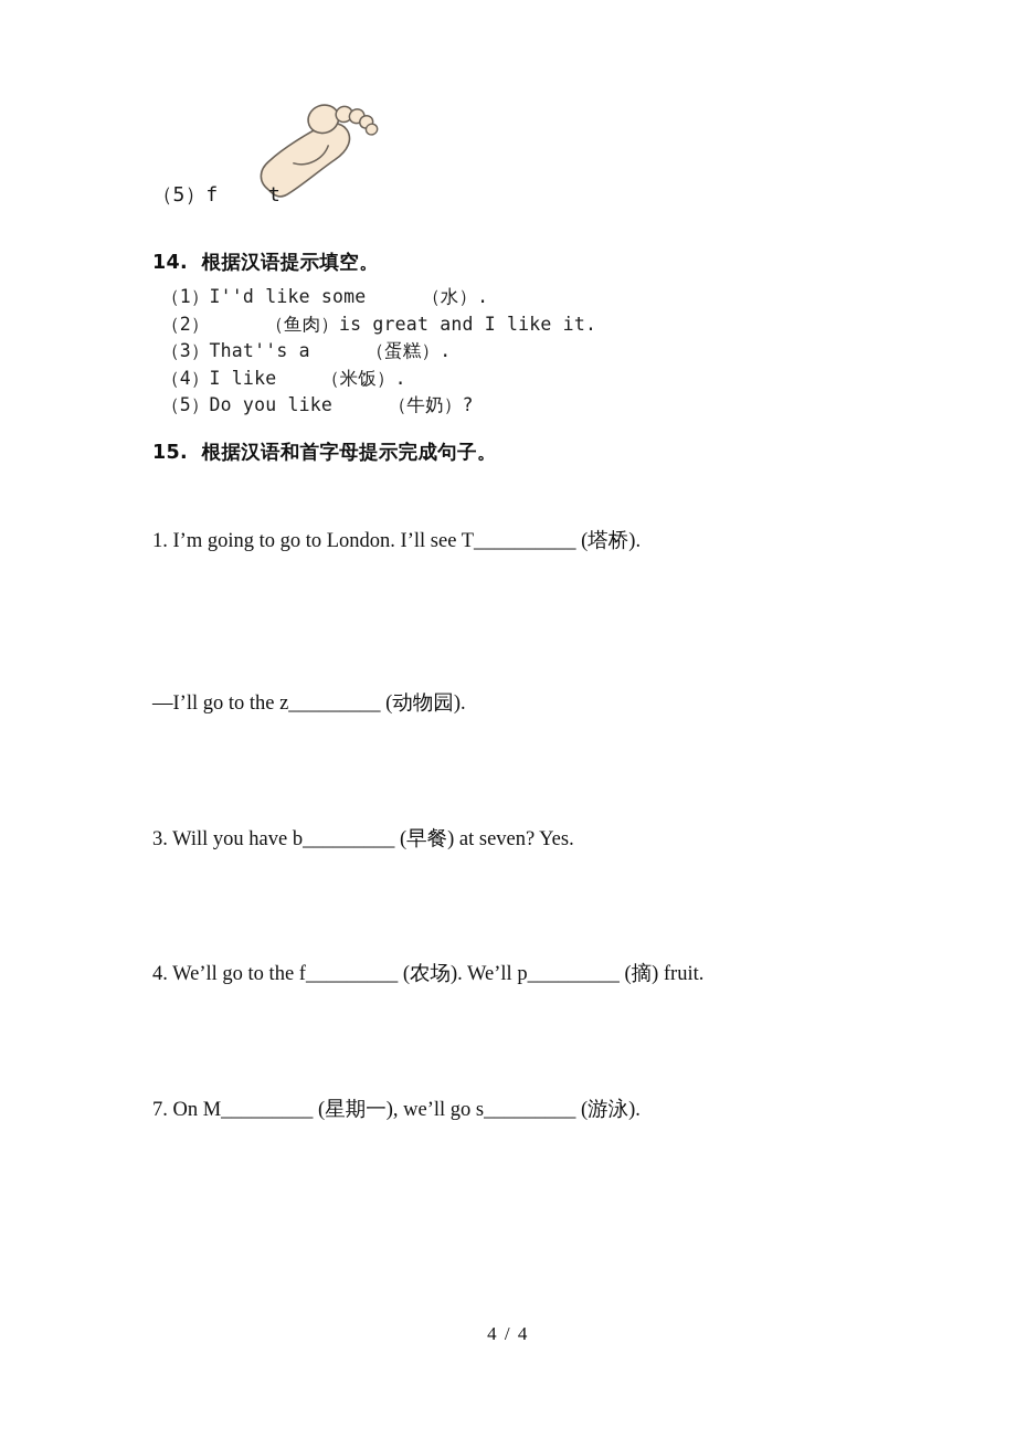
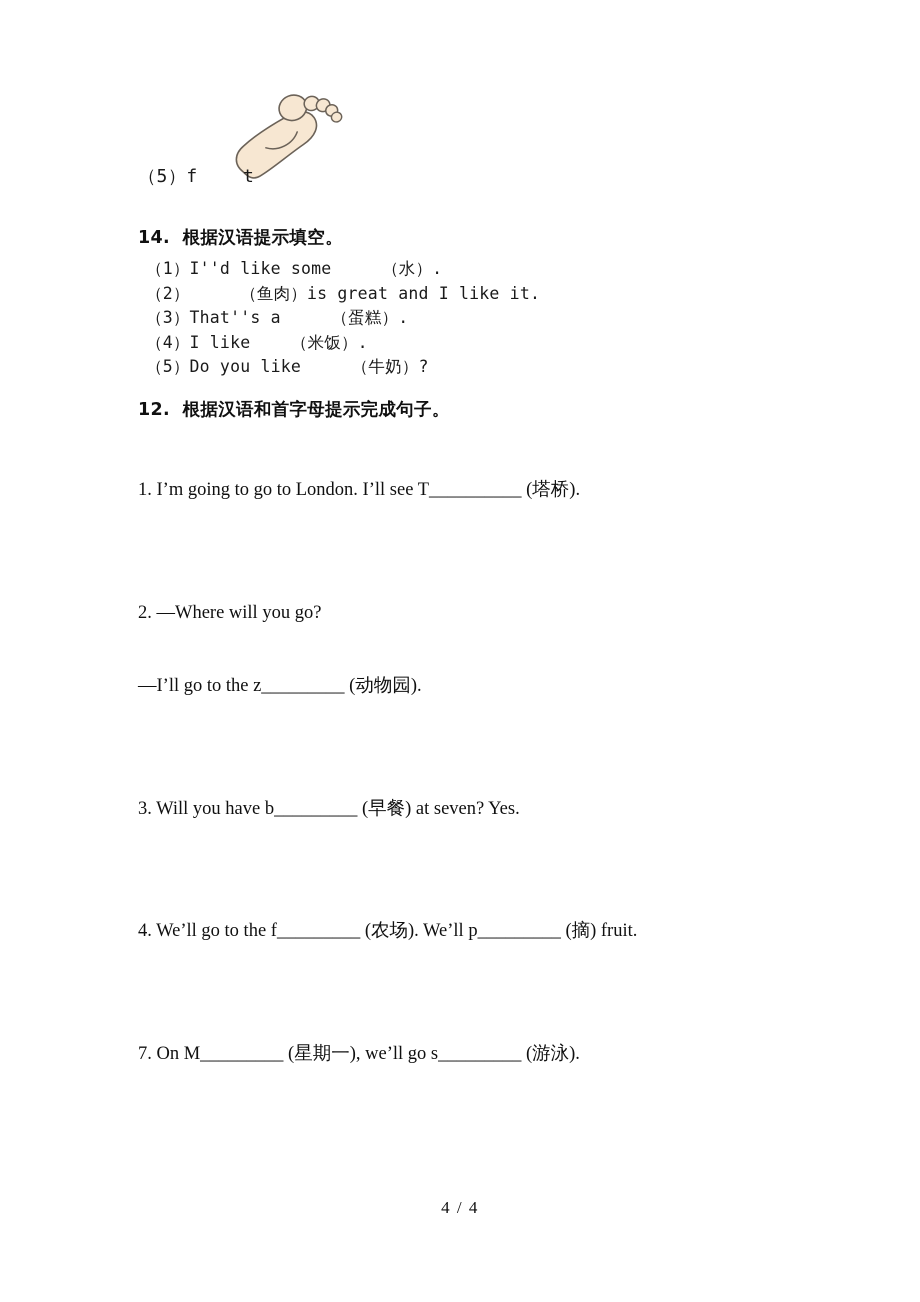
  （5）f t
  14. 根据汉语提示填空。
  （1）I''d like some （水）.
  （2） （鱼肉）is great and I like it.
  （3）That''s a （蛋糕）.
  （4）I like （米饭）.
  （5）Do you like （牛奶）?
- 15. 根据汉语和首字母提示完成句子。
+ 12. 根据汉语和首字母提示完成句子。
  1. I’m going to go to London. I’ll see T__________ (塔桥).
+ 2. —Where will you go?
  —I’ll go to the z_________ (动物园).
  3. Will you have b_________ (早餐) at seven? Yes.
  4. We’ll go to the f_________ (农场). We’ll p_________ (摘) fruit.
  7. On M_________ (星期一), we’ll go s_________ (游泳).
  4 / 4
